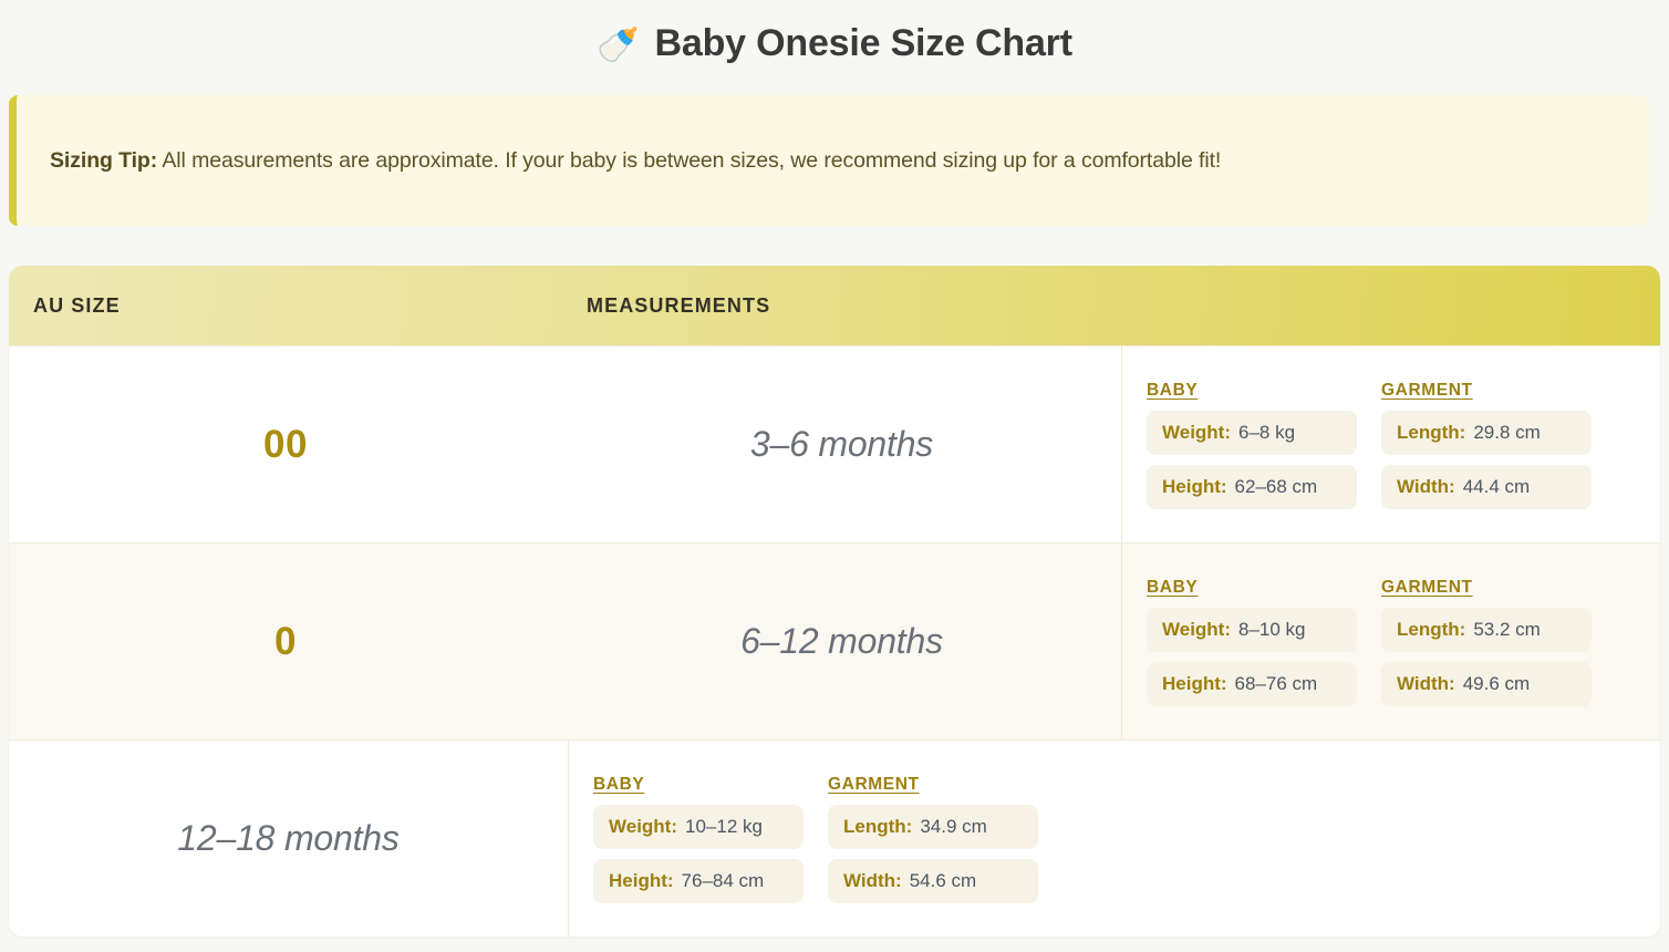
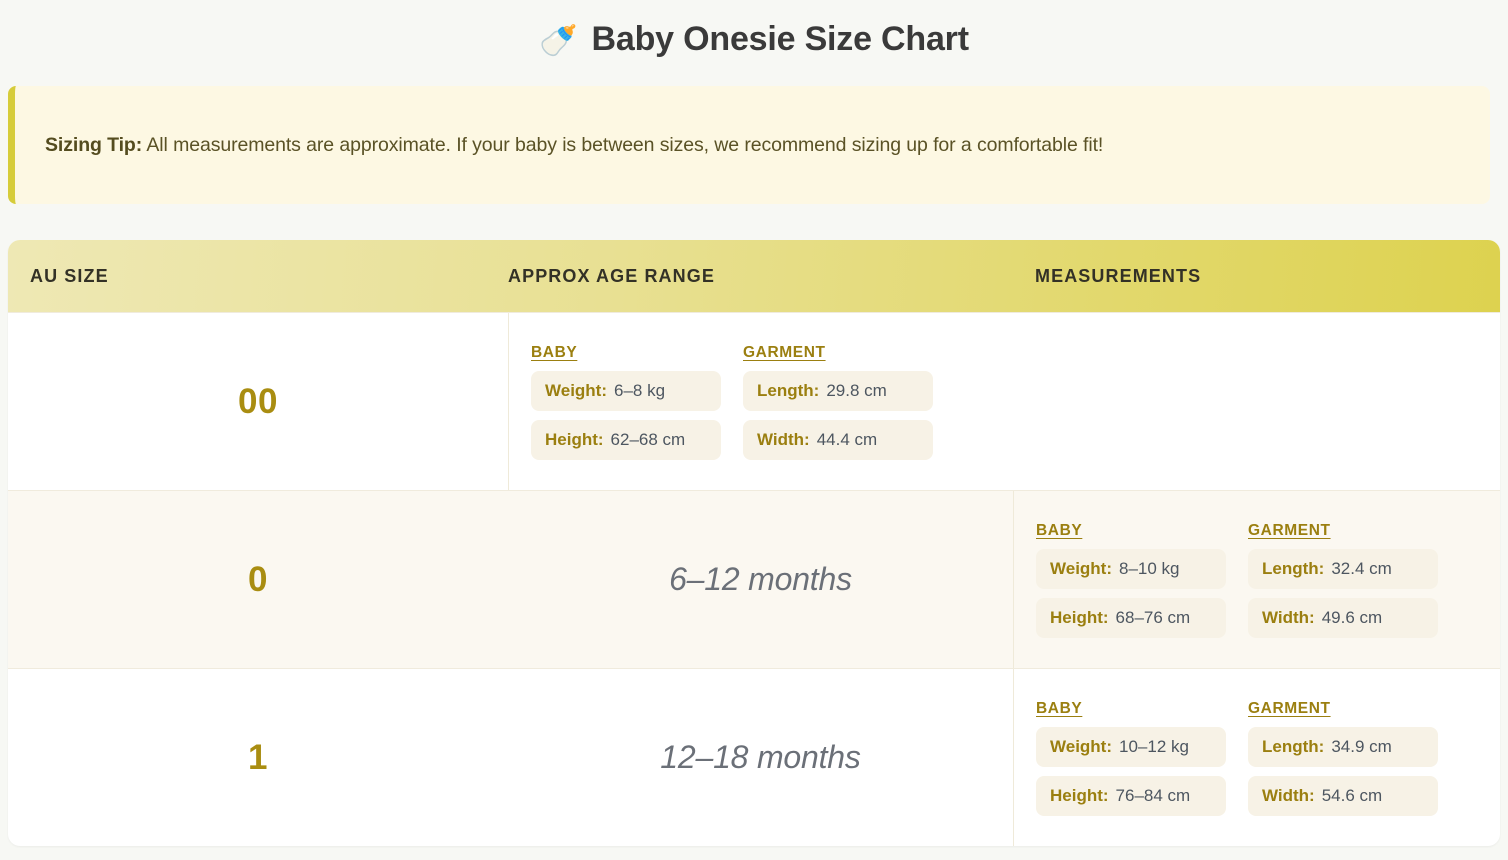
  🍼
  Baby Onesie Size Chart
  Sizing Tip: All measurements are approximate. If your baby is between sizes, we recommend sizing up for a comfortable fit!
  AU SIZE
+ APPROX AGE RANGE
  MEASUREMENTS
  00
- 3–6 months
  BABY
  Weight:
  6–8 kg
  Height:
  62–68 cm
  GARMENT
  Length:
  29.8 cm
  Width:
  44.4 cm
  0
  6–12 months
  BABY
  Weight:
  8–10 kg
  Height:
  68–76 cm
  GARMENT
  Length:
- 53.2 cm
+ 32.4 cm
  Width:
  49.6 cm
+ 1
  12–18 months
  BABY
  Weight:
  10–12 kg
  Height:
  76–84 cm
  GARMENT
  Length:
  34.9 cm
  Width:
  54.6 cm
